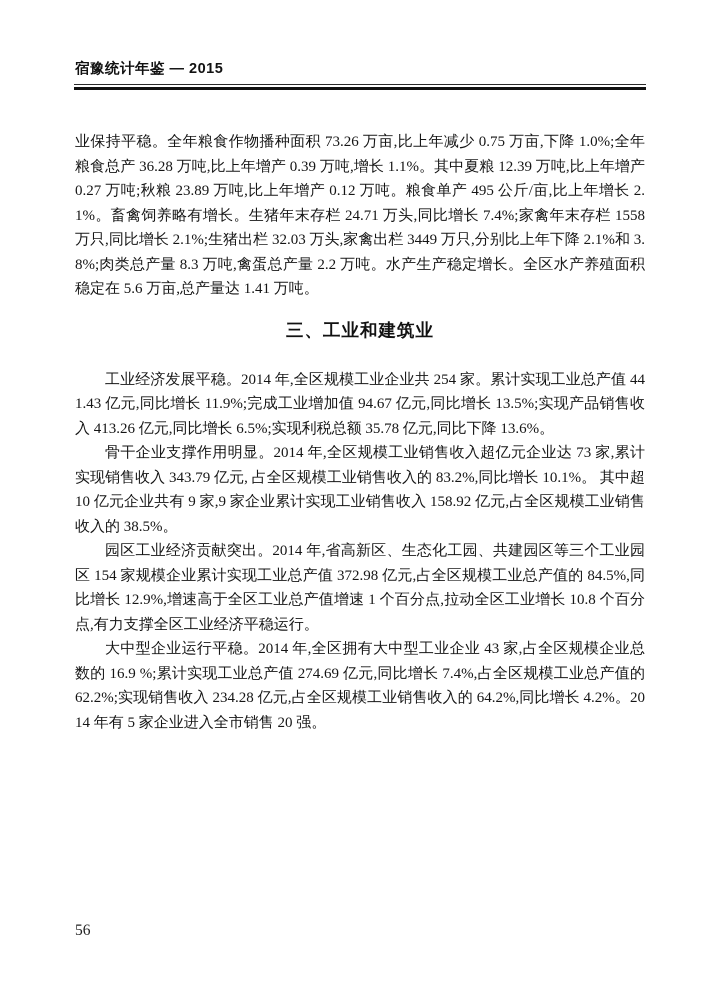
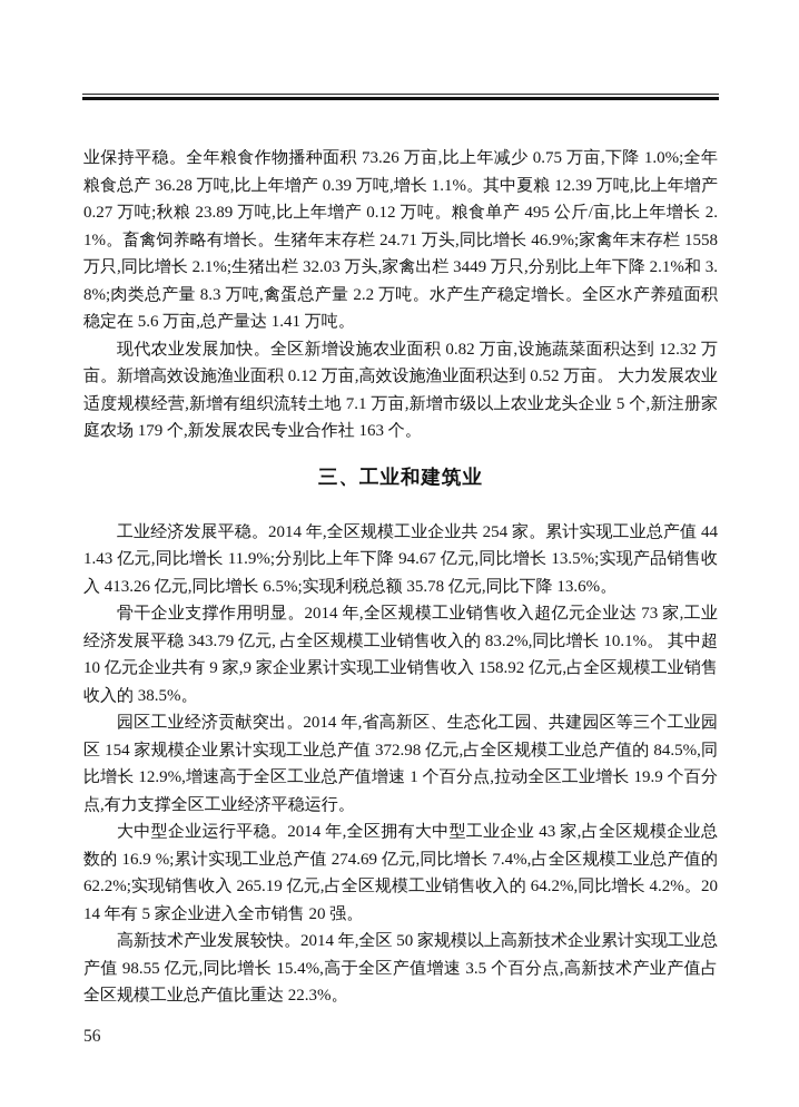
- 宿豫统计年鉴 — 2015
- 业保持平稳。全年粮食作物播种面积 73.26 万亩,比上年减少 0.75 万亩,下降 1.0%;全年粮食总产 36.28 万吨,比上年增产 0.39 万吨,增长 1.1%。其中夏粮 12.39 万吨,比上年增产 0.27 万吨;秋粮 23.89 万吨,比上年增产 0.12 万吨。粮食单产 495 公斤/亩,比上年增长 2.1%。畜禽饲养略有增长。生猪年末存栏 24.71 万头,同比增长 7.4%;家禽年末存栏 1558 万只,同比增长 2.1%;生猪出栏 32.03 万头,家禽出栏 3449 万只,分别比上年下降 2.1%和 3.8%;肉类总产量 8.3 万吨,禽蛋总产量 2.2 万吨。水产生产稳定增长。全区水产养殖面积稳定在 5.6 万亩,总产量达 1.41 万吨。
+ 业保持平稳。全年粮食作物播种面积 73.26 万亩,比上年减少 0.75 万亩,下降 1.0%;全年粮食总产 36.28 万吨,比上年增产 0.39 万吨,增长 1.1%。其中夏粮 12.39 万吨,比上年增产 0.27 万吨;秋粮 23.89 万吨,比上年增产 0.12 万吨。粮食单产 495 公斤/亩,比上年增长 2.1%。畜禽饲养略有增长。生猪年末存栏 24.71 万头,同比增长 46.9%;家禽年末存栏 1558 万只,同比增长 2.1%;生猪出栏 32.03 万头,家禽出栏 3449 万只,分别比上年下降 2.1%和 3.8%;肉类总产量 8.3 万吨,禽蛋总产量 2.2 万吨。水产生产稳定增长。全区水产养殖面积稳定在 5.6 万亩,总产量达 1.41 万吨。
+ 现代农业发展加快。全区新增设施农业面积 0.82 万亩,设施蔬菜面积达到 12.32 万亩。新增高效设施渔业面积 0.12 万亩,高效设施渔业面积达到 0.52 万亩。 大力发展农业适度规模经营,新增有组织流转土地 7.1 万亩,新增市级以上农业龙头企业 5 个,新注册家庭农场 179 个,新发展农民专业合作社 163 个。
  三、工业和建筑业
- 工业经济发展平稳。2014 年,全区规模工业企业共 254 家。累计实现工业总产值 441.43 亿元,同比增长 11.9%;完成工业增加值 94.67 亿元,同比增长 13.5%;实现产品销售收入 413.26 亿元,同比增长 6.5%;实现利税总额 35.78 亿元,同比下降 13.6%。
+ 工业经济发展平稳。2014 年,全区规模工业企业共 254 家。累计实现工业总产值 441.43 亿元,同比增长 11.9%;分别比上年下降 94.67 亿元,同比增长 13.5%;实现产品销售收入 413.26 亿元,同比增长 6.5%;实现利税总额 35.78 亿元,同比下降 13.6%。
- 骨干企业支撑作用明显。2014 年,全区规模工业销售收入超亿元企业达 73 家,累计实现销售收入 343.79 亿元, 占全区规模工业销售收入的 83.2%,同比增长 10.1%。 其中超 10 亿元企业共有 9 家,9 家企业累计实现工业销售收入 158.92 亿元,占全区规模工业销售收入的 38.5%。
+ 骨干企业支撑作用明显。2014 年,全区规模工业销售收入超亿元企业达 73 家,工业经济发展平稳 343.79 亿元, 占全区规模工业销售收入的 83.2%,同比增长 10.1%。 其中超 10 亿元企业共有 9 家,9 家企业累计实现工业销售收入 158.92 亿元,占全区规模工业销售收入的 38.5%。
- 园区工业经济贡献突出。2014 年,省高新区、生态化工园、共建园区等三个工业园区 154 家规模企业累计实现工业总产值 372.98 亿元,占全区规模工业总产值的 84.5%,同比增长 12.9%,增速高于全区工业总产值增速 1 个百分点,拉动全区工业增长 10.8 个百分点,有力支撑全区工业经济平稳运行。
+ 园区工业经济贡献突出。2014 年,省高新区、生态化工园、共建园区等三个工业园区 154 家规模企业累计实现工业总产值 372.98 亿元,占全区规模工业总产值的 84.5%,同比增长 12.9%,增速高于全区工业总产值增速 1 个百分点,拉动全区工业增长 19.9 个百分点,有力支撑全区工业经济平稳运行。
- 大中型企业运行平稳。2014 年,全区拥有大中型工业企业 43 家,占全区规模企业总数的 16.9 %;累计实现工业总产值 274.69 亿元,同比增长 7.4%,占全区规模工业总产值的 62.2%;实现销售收入 234.28 亿元,占全区规模工业销售收入的 64.2%,同比增长 4.2%。2014 年有 5 家企业进入全市销售 20 强。
+ 大中型企业运行平稳。2014 年,全区拥有大中型工业企业 43 家,占全区规模企业总数的 16.9 %;累计实现工业总产值 274.69 亿元,同比增长 7.4%,占全区规模工业总产值的 62.2%;实现销售收入 265.19 亿元,占全区规模工业销售收入的 64.2%,同比增长 4.2%。2014 年有 5 家企业进入全市销售 20 强。
+ 高新技术产业发展较快。2014 年,全区 50 家规模以上高新技术企业累计实现工业总产值 98.55 亿元,同比增长 15.4%,高于全区产值增速 3.5 个百分点,高新技术产业产值占全区规模工业总产值比重达 22.3%。
  56
